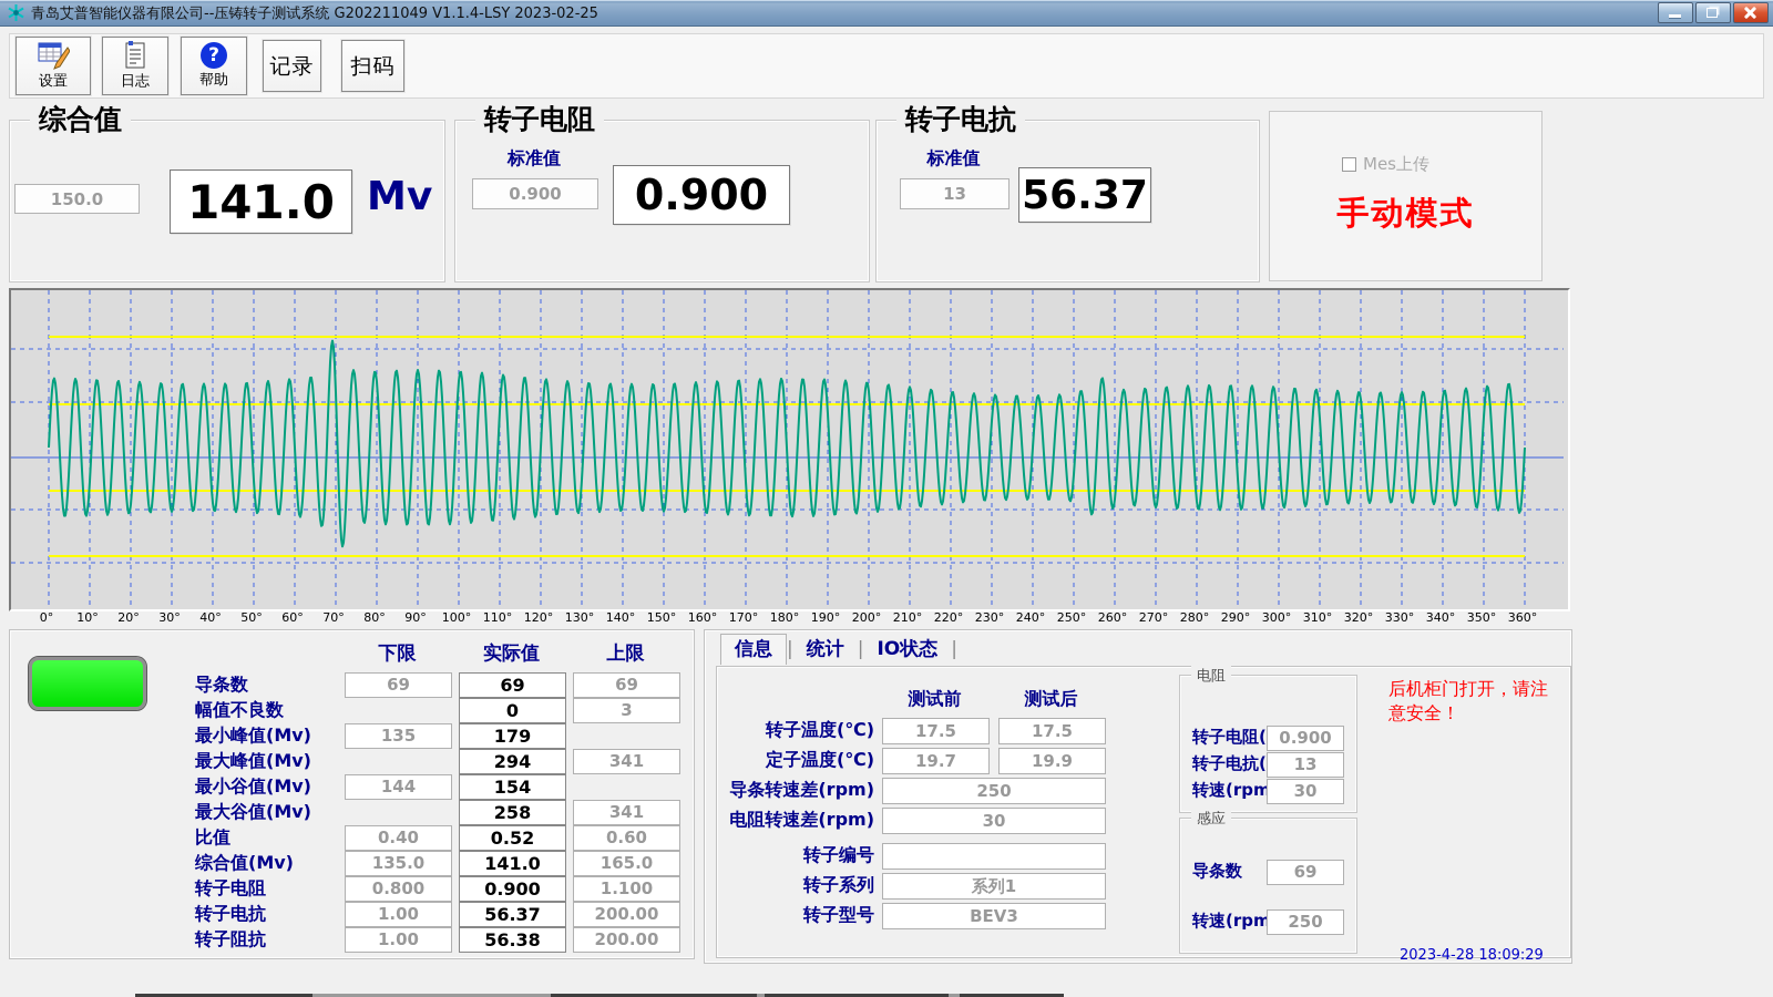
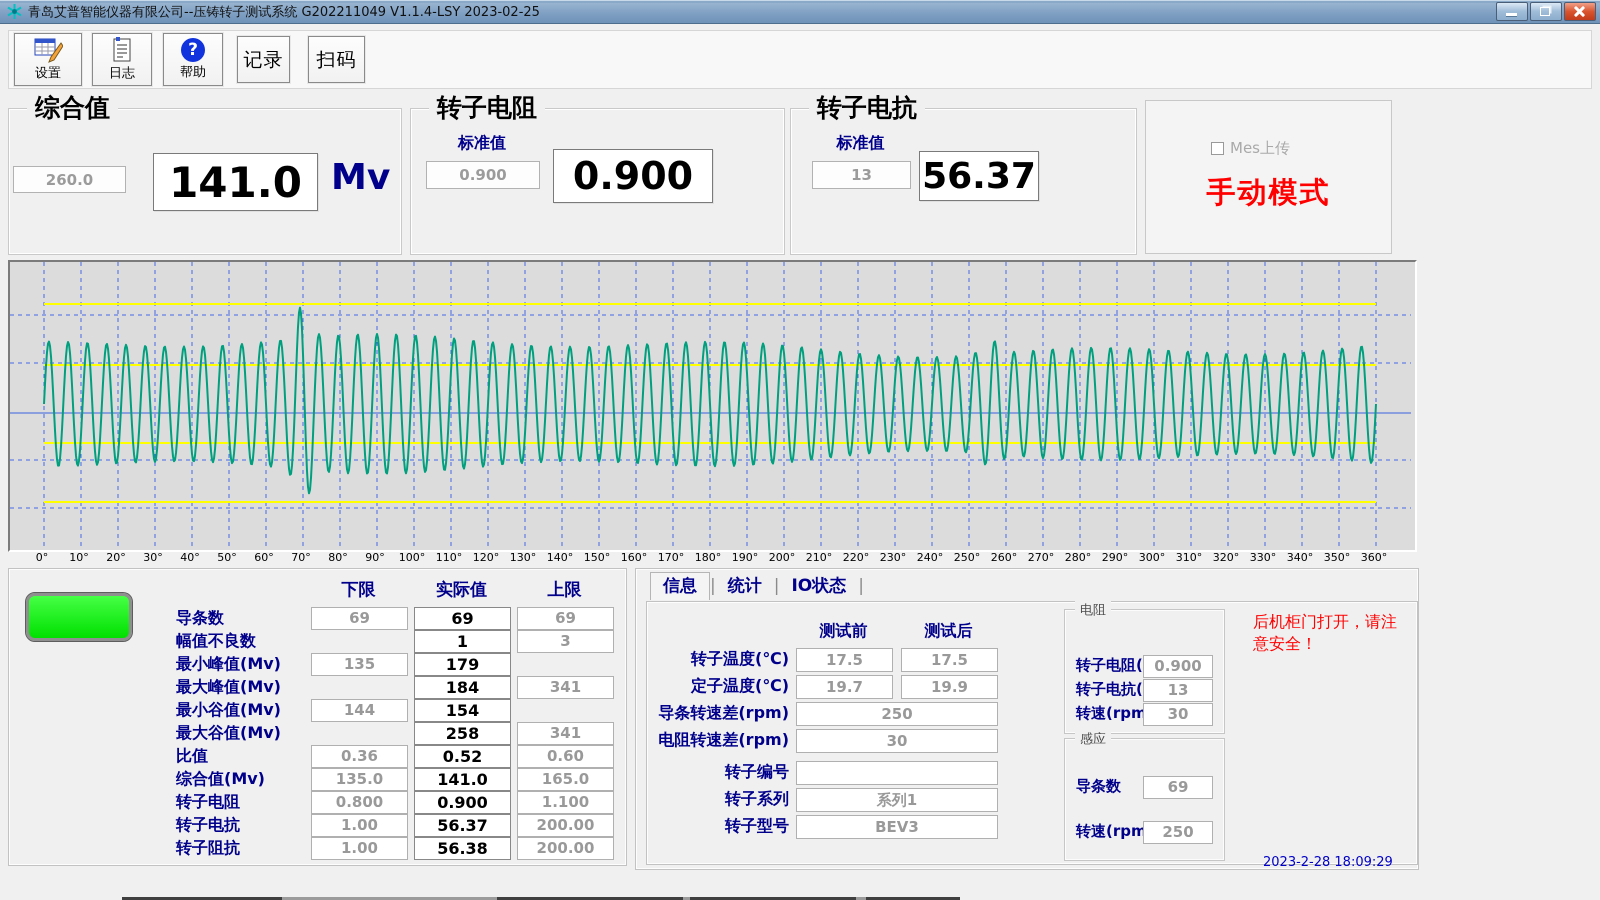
  青岛艾普智能仪器有限公司--压铸转子测试系统 G202211049 V1.1.4-LSY 2023-02-25
  设置
  日志
  ?
  帮助
  记录
  扫码
  综合值
- 150.0
+ 260.0
  141.0
  Mv
  转子电阻
  标准值
  0.900
  0.900
  转子电抗
  标准值
  13
  56.37
  Mes上传
  手动模式
  0°
  10°
  20°
  30°
  40°
  50°
  60°
  70°
  80°
  90°
  100°
  110°
  120°
  130°
  140°
  150°
  160°
  170°
  180°
  190°
  200°
  210°
  220°
  230°
  240°
  250°
  260°
  270°
  280°
  290°
  300°
  310°
  320°
  330°
  340°
  350°
  360°
  下限
  实际值
  上限
  导条数
  69
  69
  69
  幅值不良数
- 0
+ 1
  3
  最小峰值(Mv)
  135
  179
  最大峰值(Mv)
- 294
+ 184
  341
  最小谷值(Mv)
  144
  154
  最大谷值(Mv)
  258
  341
  比值
- 0.40
+ 0.36
  0.52
  0.60
  综合值(Mv)
  135.0
  141.0
  165.0
  转子电阻
  0.800
  0.900
  1.100
  转子电抗
  1.00
  56.37
  200.00
  转子阻抗
  1.00
  56.38
  200.00
  信息
  |
  统计
  |
  IO状态
  |
  测试前
  测试后
  转子温度(℃)
  17.5
  17.5
  定子温度(℃)
  19.7
  19.9
  导条转速差(rpm)
  250
  电阻转速差(rpm)
  30
  转子编号
  转子系列
  系列1
  转子型号
  BEV3
  电阻
  转子电阻(
  0.900
  转子电抗(
  13
  转速(rpm
  30
  感应
  导条数
  69
  转速(rpm
  250
  后机柜门打开，请注意安全！
- 2023-4-28 18:09:29
+ 2023-2-28 18:09:29
